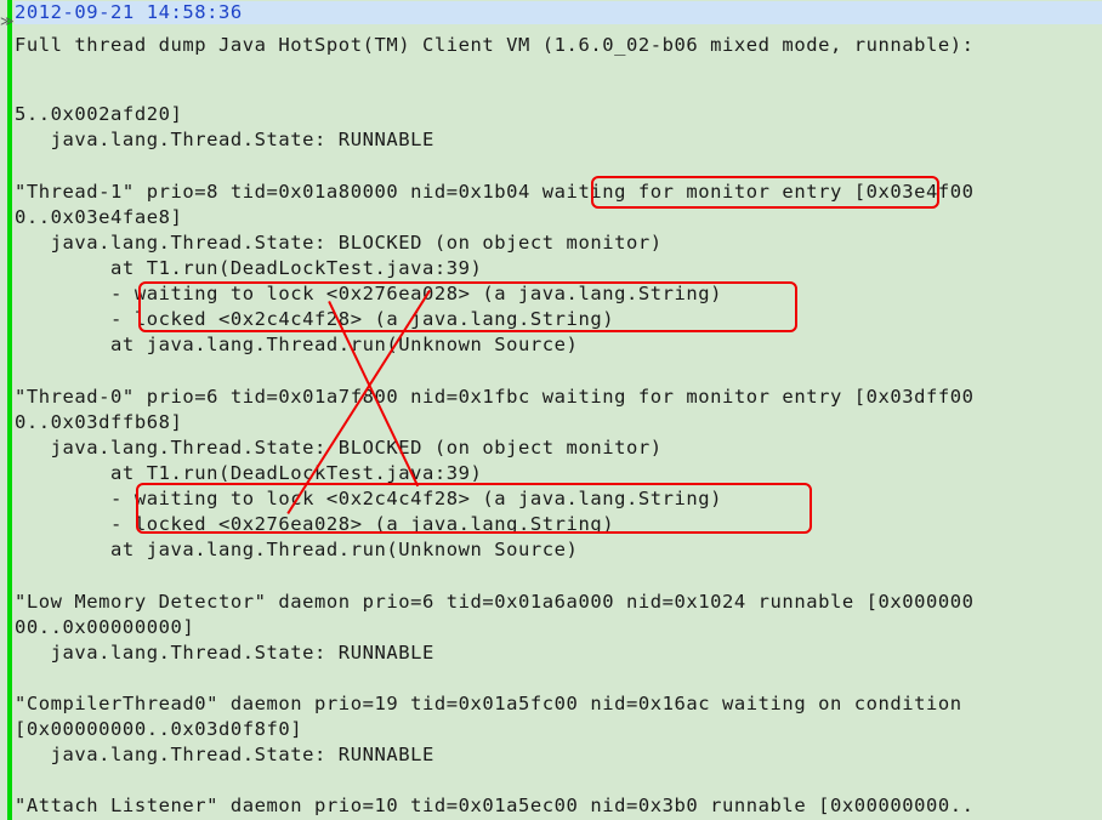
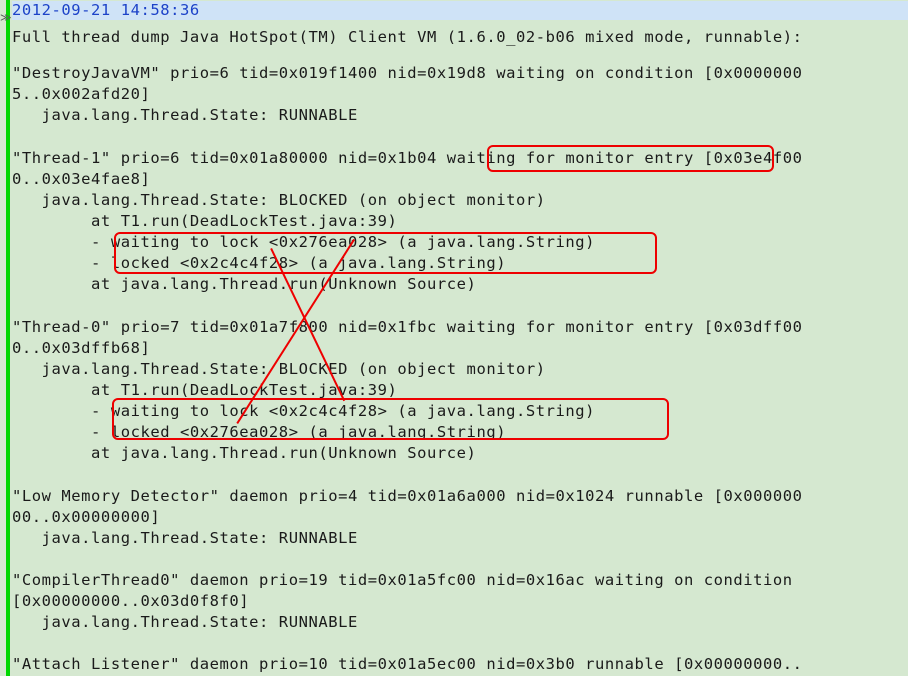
  ≫
  2012-09-21 14:58:36
  Full thread dump Java HotSpot(TM) Client VM (1.6.0_02-b06 mixed mode, runnable):
+ "DestroyJavaVM" prio=6 tid=0x019f1400 nid=0x19d8 waiting on condition [0x0000000
  5..0x002afd20]
  java.lang.Thread.State: RUNNABLE
- "Thread-1" prio=8 tid=0x01a80000 nid=0x1b04 waiting for monitor entry [0x03e4f00
+ "Thread-1" prio=6 tid=0x01a80000 nid=0x1b04 waiting for monitor entry [0x03e4f00
  0..0x03e4fae8]
  java.lang.Thread.State: BLOCKED (on object monitor)
  at T1.run(DeadLockTest.java:39)
  - waiting to lock <0x276ea28> (a java.lang.String)
  - locked <0x2c4c4f28> (a java.lang.String)
  at java.lang.Thread.runUnknown Source)
- "Thread-0" prio=6 tid=0x01a7f800 nid=0x1fbc waiting for monitor entry [0x03dff00
+ "Thread-0" prio=7 tid=0x01a7f800 nid=0x1fbc waiting for monitor entry [0x03dff00
  0..0x03dffb68]
  java.lang.Thread.State: BLOCKED (on object monitor)
  at T1.run(DeadLockTest.java:39)
  - waiting to lok <0x2c4c4f28> (a java.lang.String)
  - locked <0x276ea028> (a java.lang.String)
  at java.lang.Thread.run(Unknown Source)
- "Low Memory Detector" daemon prio=6 tid=0x01a6a000 nid=0x1024 runnable [0x000000
+ "Low Memory Detector" daemon prio=4 tid=0x01a6a000 nid=0x1024 runnable [0x000000
  00..0x00000000]
  java.lang.Thread.State: RUNNABLE
  "CompilerThread0" daemon prio=19 tid=0x01a5fc00 nid=0x16ac waiting on condition
  [0x00000000..0x03d0f8f0]
  java.lang.Thread.State: RUNNABLE
  "Attach Listener" daemon prio=10 tid=0x01a5ec00 nid=0x3b0 runnable [0x00000000..
